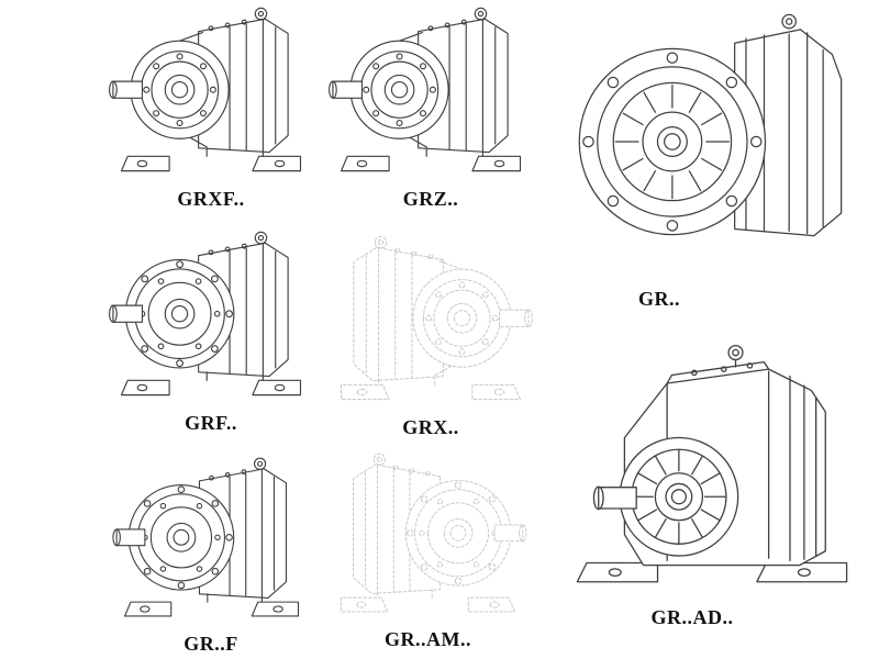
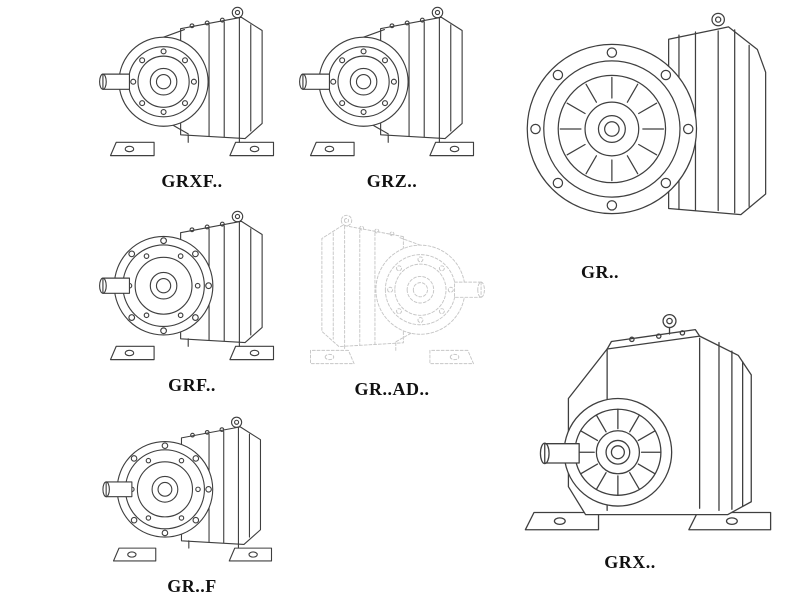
  GRXF..
  GRZ..
  GR..
  GRF..
- GRX..
+ GR..AD..
  GR..F
- GR..AM..
- GR..AD..
+ GRX..
